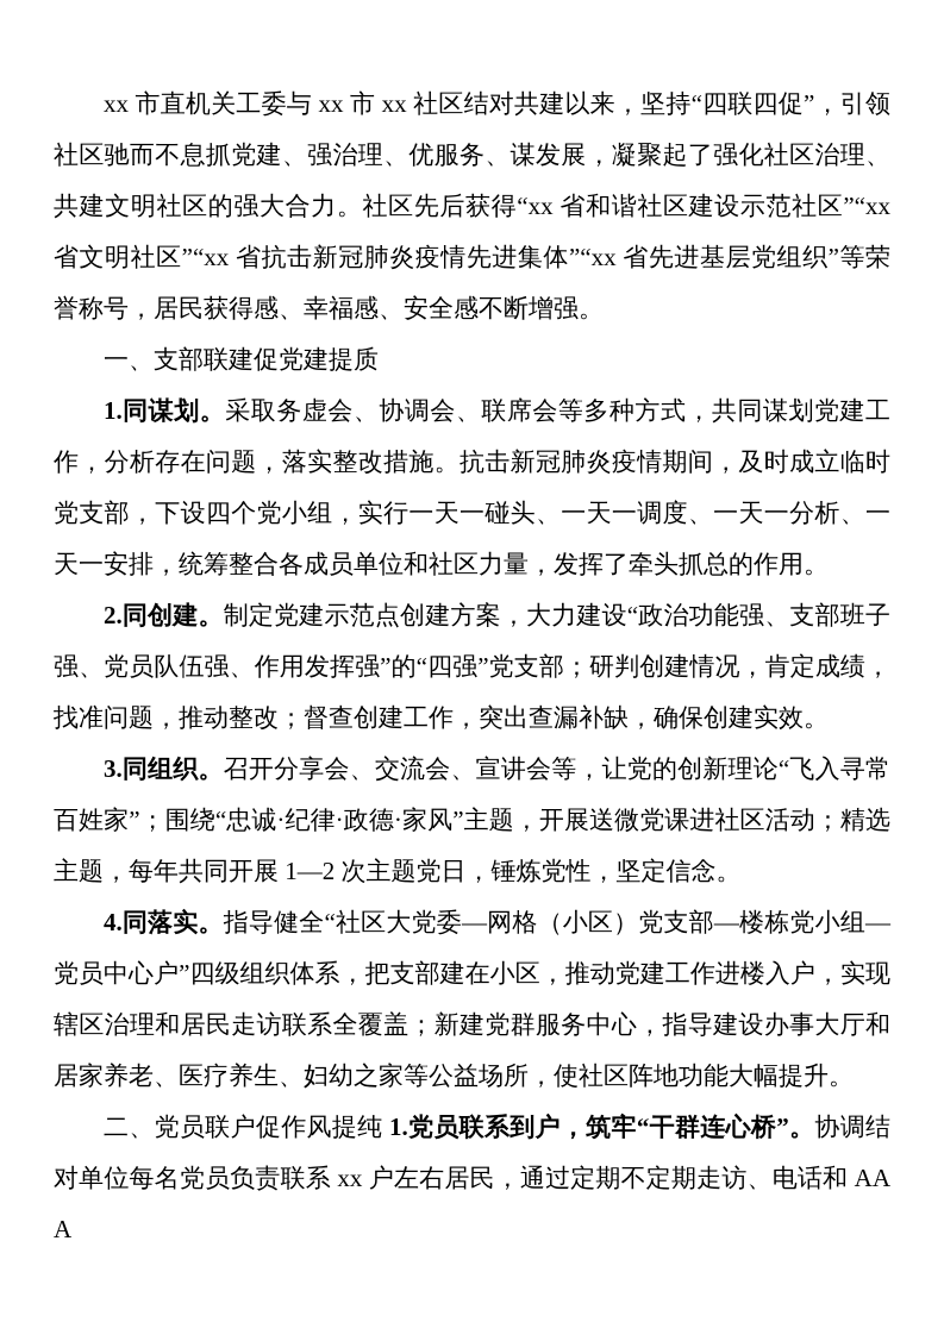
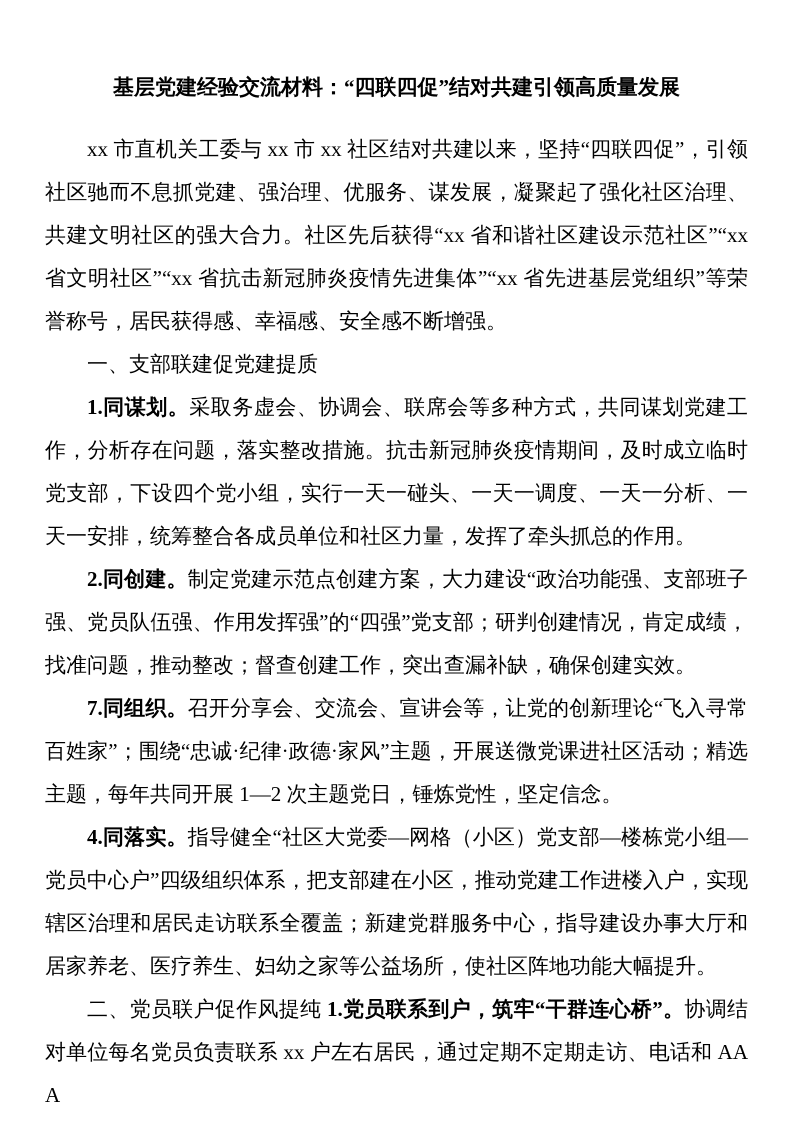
+ 基层党建经验交流材料：“四联四促”结对共建引领高质量发展
  xx 市直机关工委与 xx 市 xx 社区结对共建以来，坚持“四联四促”，引领社区驰而不息抓党建、强治理、优服务、谋发展，凝聚起了强化社区治理、共建文明社区的强大合力。社区先后获得“xx 省和谐社区建设示范社区”“xx 省文明社区”“xx 省抗击新冠肺炎疫情先进集体”“xx 省先进基层党组织”等荣誉称号，居民获得感、幸福感、安全感不断增强。
  一、支部联建促党建提质
  1.同谋划。采取务虚会、协调会、联席会等多种方式，共同谋划党建工作，分析存在问题，落实整改措施。抗击新冠肺炎疫情期间，及时成立临时党支部，下设四个党小组，实行一天一碰头、一天一调度、一天一分析、一天一安排，统筹整合各成员单位和社区力量，发挥了牵头抓总的作用。
  2.同创建。制定党建示范点创建方案，大力建设“政治功能强、支部班子强、党员队伍强、作用发挥强”的“四强”党支部；研判创建情况，肯定成绩，找准问题，推动整改；督查创建工作，突出查漏补缺，确保创建实效。
- 3.同组织。召开分享会、交流会、宣讲会等，让党的创新理论“飞入寻常百姓家”；围绕“忠诚·纪律·政德·家风”主题，开展送微党课进社区活动；精选主题，每年共同开展 1—2 次主题党日，锤炼党性，坚定信念。
+ 7.同组织。召开分享会、交流会、宣讲会等，让党的创新理论“飞入寻常百姓家”；围绕“忠诚·纪律·政德·家风”主题，开展送微党课进社区活动；精选主题，每年共同开展 1—2 次主题党日，锤炼党性，坚定信念。
  4.同落实。指导健全“社区大党委—网格（小区）党支部—楼栋党小组—党员中心户”四级组织体系，把支部建在小区，推动党建工作进楼入户，实现辖区治理和居民走访联系全覆盖；新建党群服务中心，指导建设办事大厅和居家养老、医疗养生、妇幼之家等公益场所，使社区阵地功能大幅提升。
  二、党员联户促作风提纯 1.党员联系到户，筑牢“干群连心桥”。协调结对单位每名党员负责联系 xx 户左右居民，通过定期不定期走访、电话和 AAA
